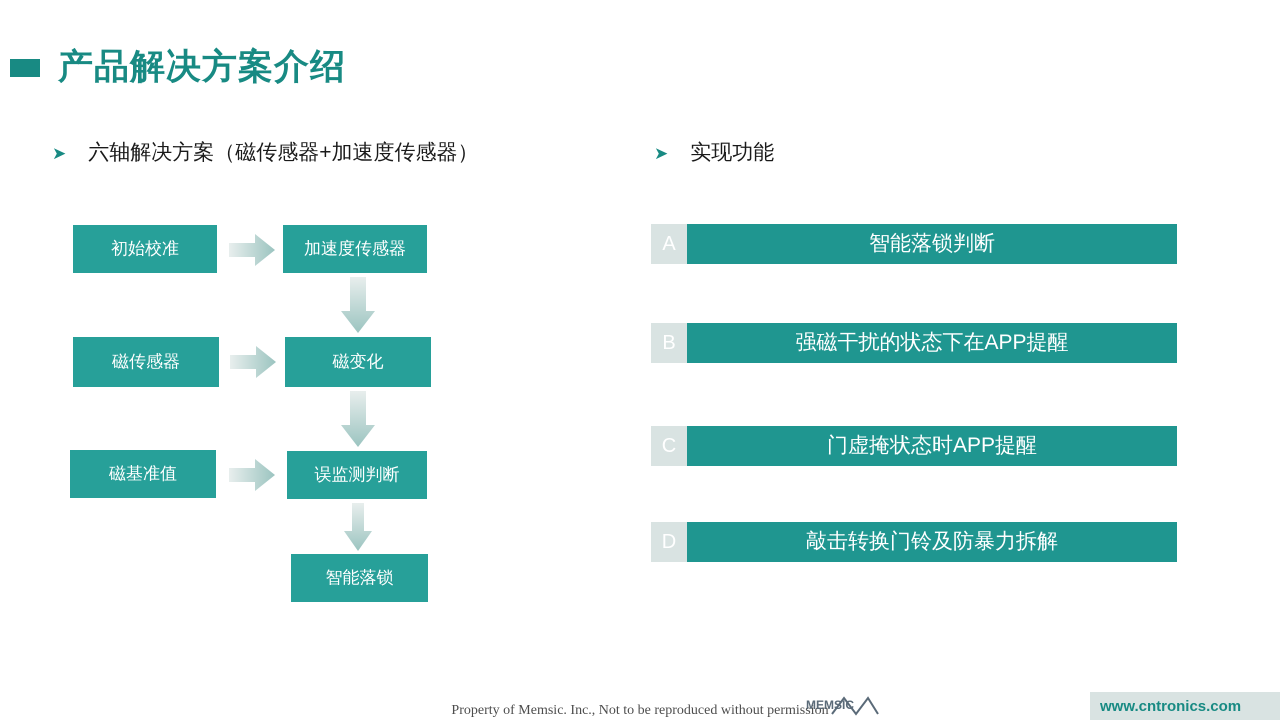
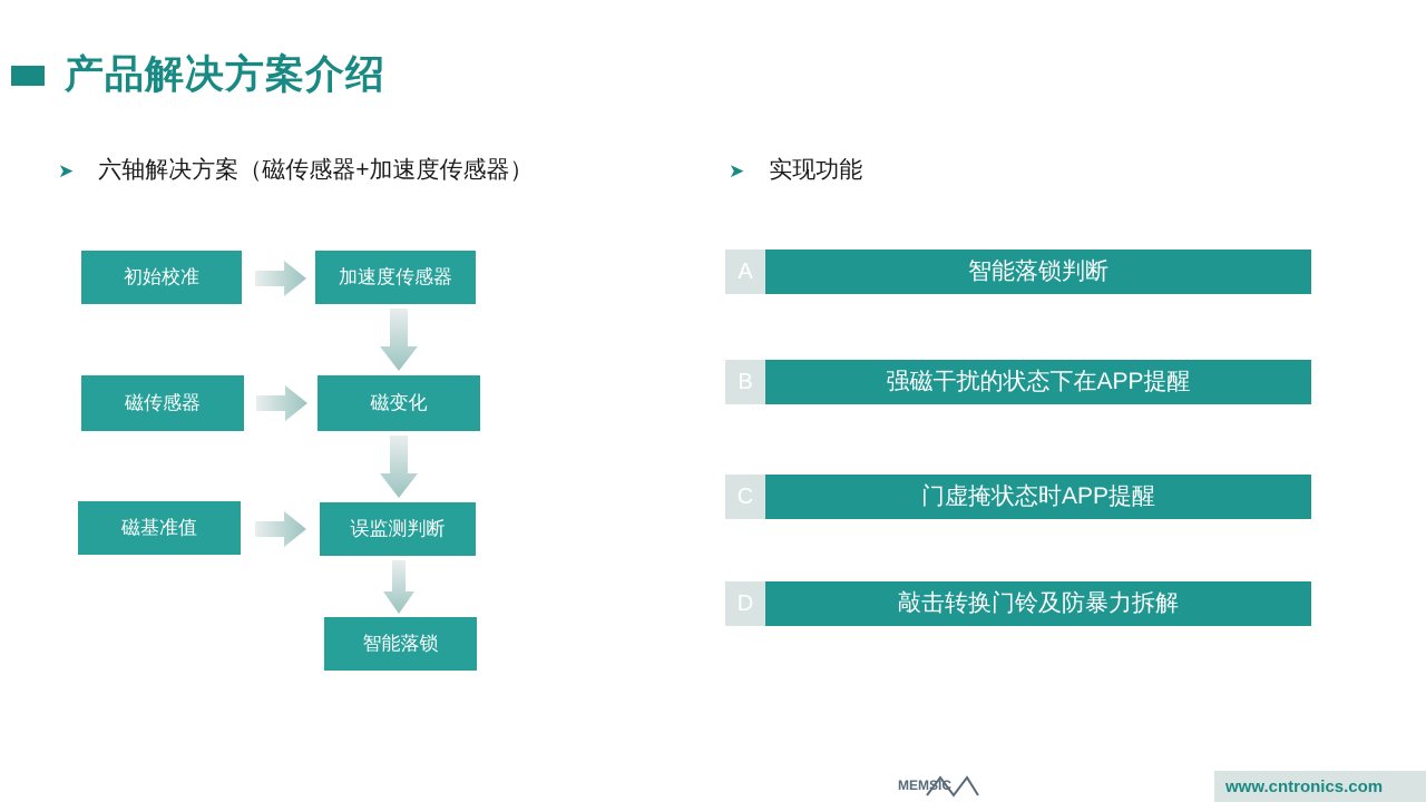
  产品解决方案介绍
  ➤
  六轴解决方案（磁传感器+加速度传感器）
  ➤
  实现功能
  初始校准
  加速度传感器
  磁传感器
  磁变化
  磁基准值
  误监测判断
  智能落锁
  A
  智能落锁判断
  B
  强磁干扰的状态下在APP提醒
  C
  门虚掩状态时APP提醒
  D
  敲击转换门铃及防暴力拆解
- Property of Memsic. Inc., Not to be reproduced without permission
  www.cntronics.com
